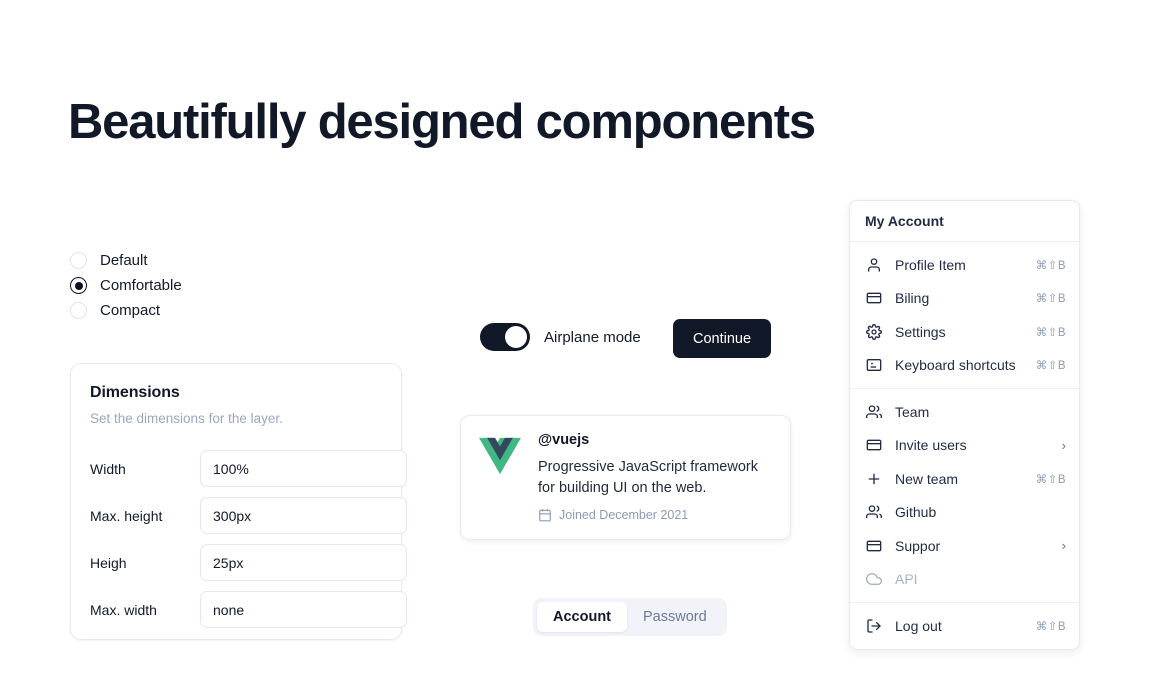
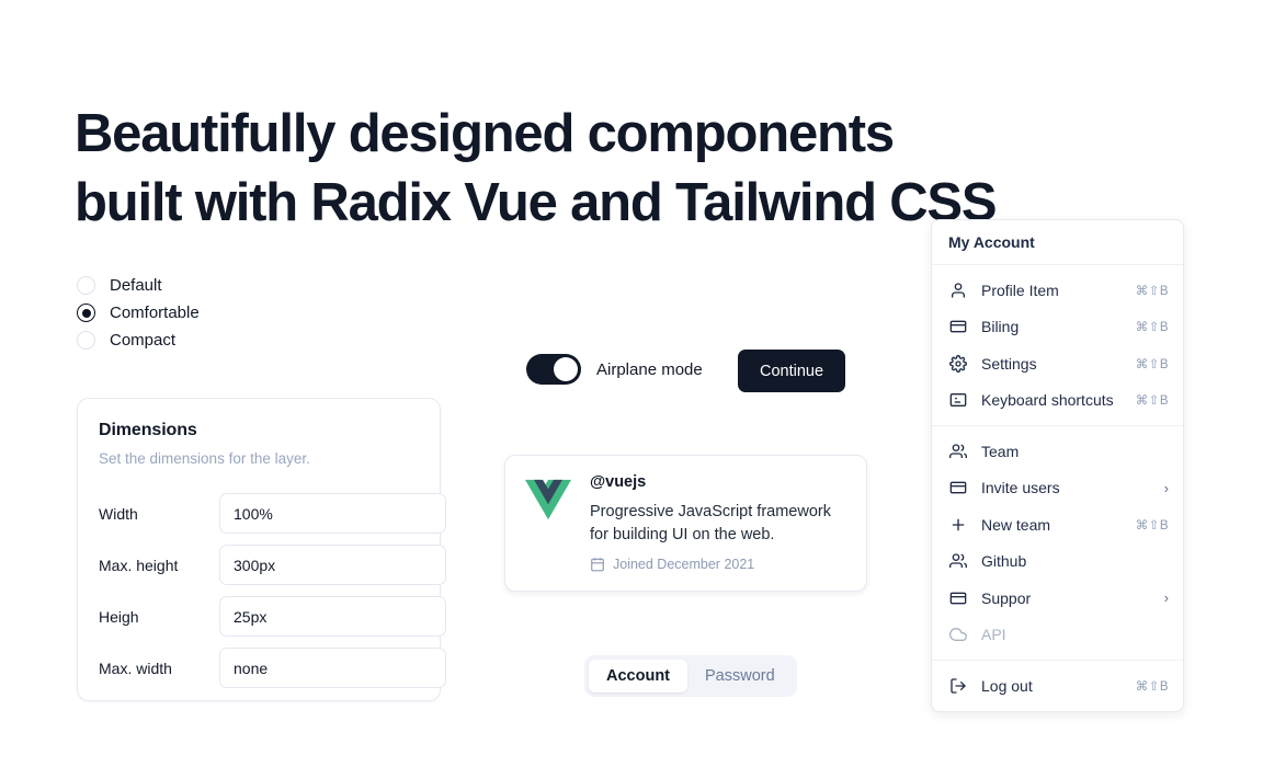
  Beautifully designed components
+ built with Radix Vue and Tailwind CSS
  Default
  Comfortable
  Compact
  Dimensions
  Set the dimensions for the layer.
  Width
  100%
  Max. height
  300px
  Heigh
  25px
  Max. width
  none
  Airplane mode
  Continue
  @vuejs
  Progressive JavaScript framework for building UI on the web.
  Joined December 2021
  Account
  Password
  My Account
  Profile Item
  ⌘⇧B
  Biling
  ⌘⇧B
  Settings
  ⌘⇧B
  Keyboard shortcuts
  ⌘⇧B
  Team
  Invite users
  ›
  New team
  ⌘⇧B
  Github
  Suppor
  ›
  API
  Log out
  ⌘⇧B
